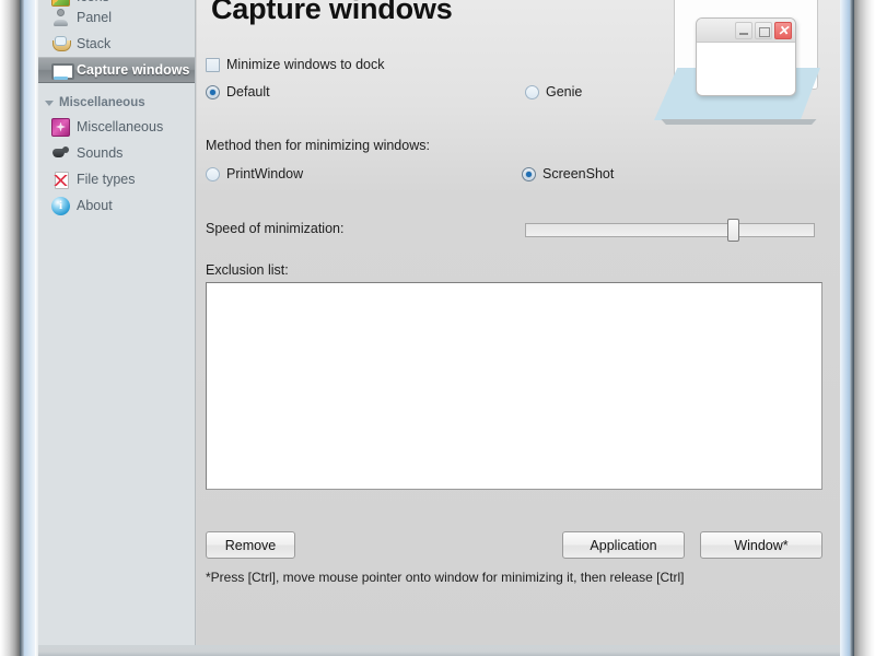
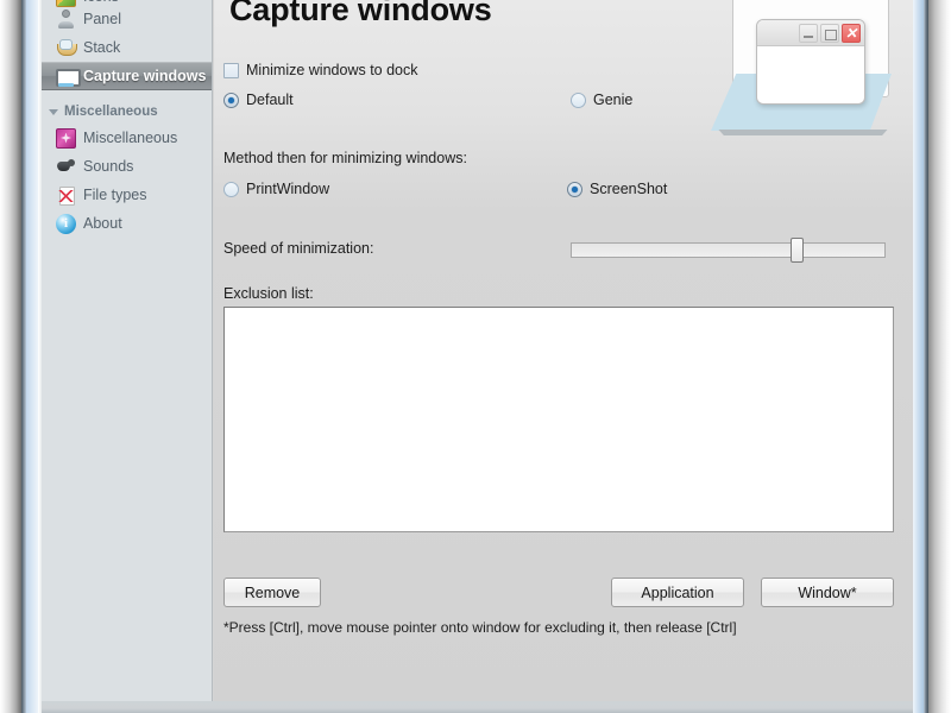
  Panel
  Stack
  Capture windows
  Miscellaneous
  Miscellaneous
  Sounds
  File types
  About
  Capture windows
  ✕
  Minimize windows to dock
  Default
  Genie
  Method then for minimizing windows:
  PrintWindow
  ScreenShot
  Speed of minimization:
  Exclusion list:
  Remove
  Application
  Window*
- *Press [Ctrl], move mouse pointer onto window for minimizing it, then release [Ctrl]
+ *Press [Ctrl], move mouse pointer onto window for excluding it, then release [Ctrl]
